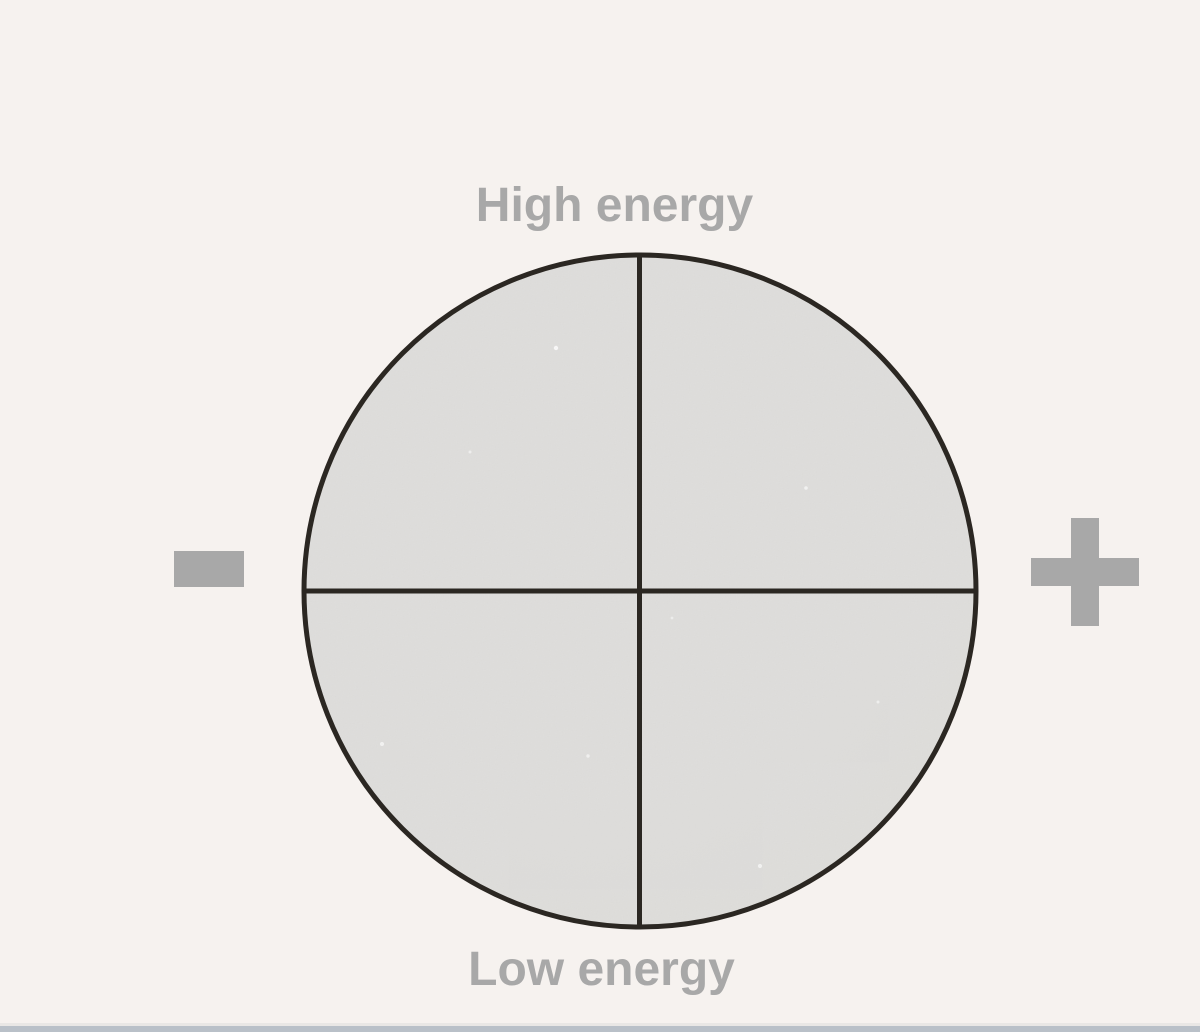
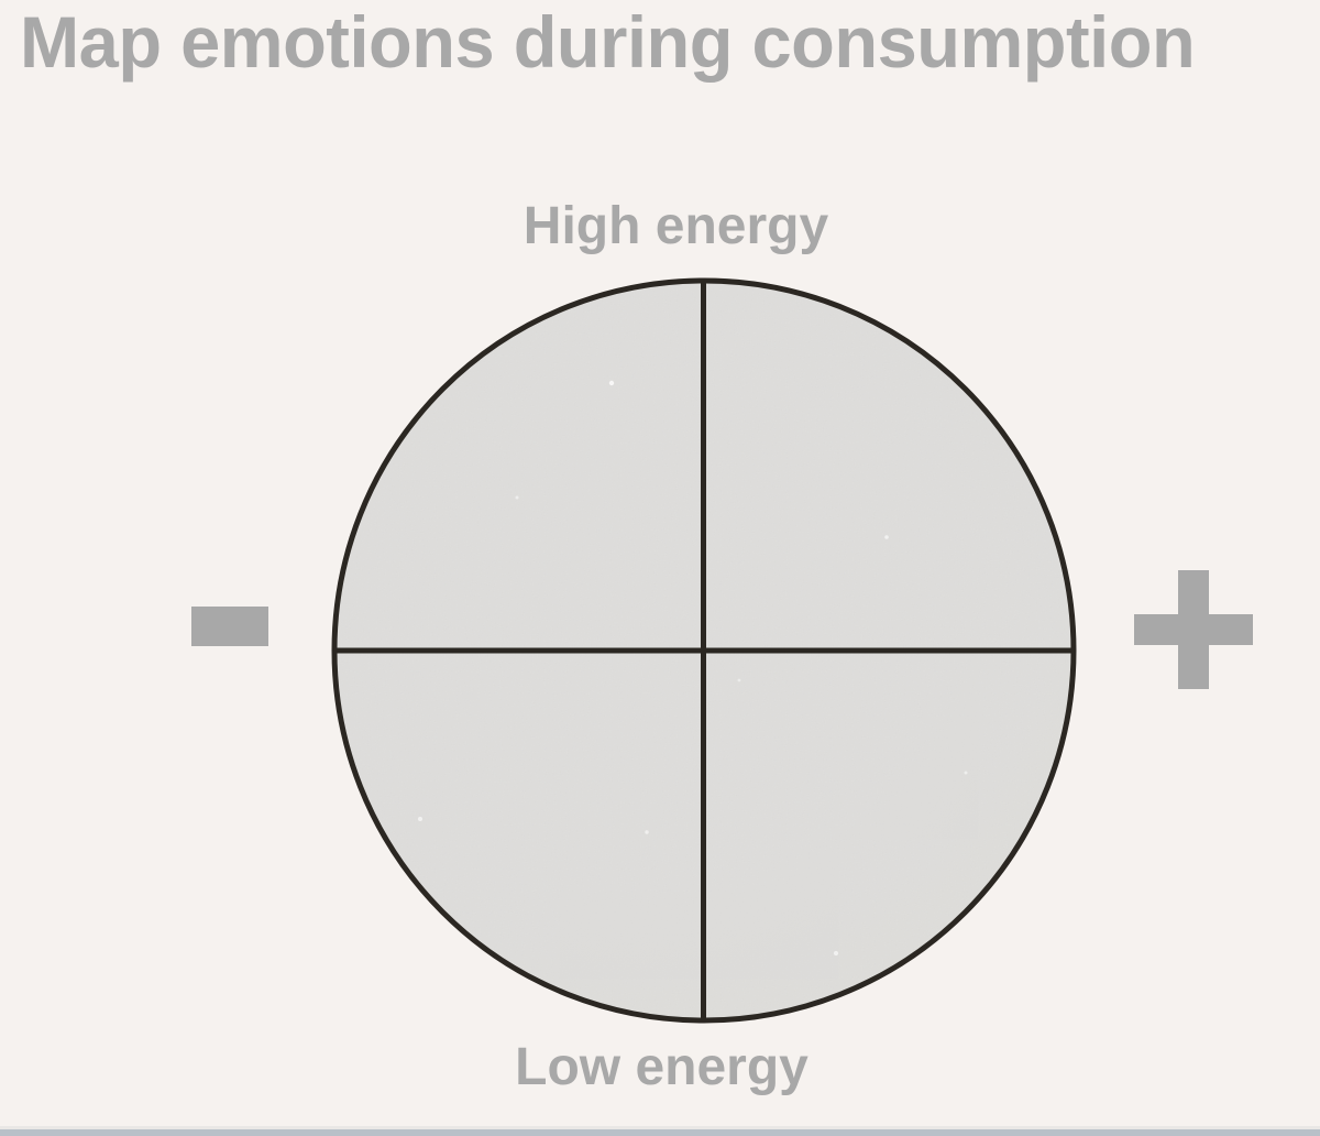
+ Map emotions during consumption
  High energy
  Low energy
